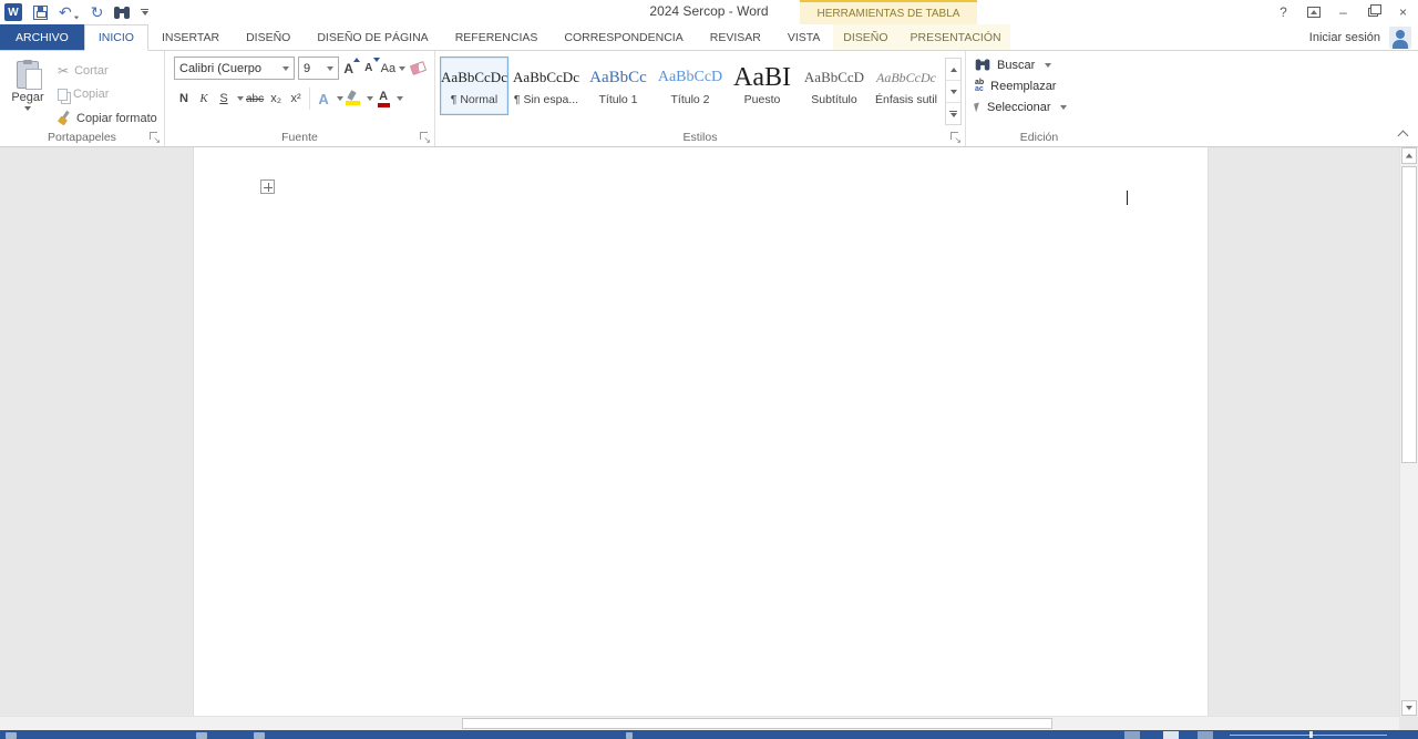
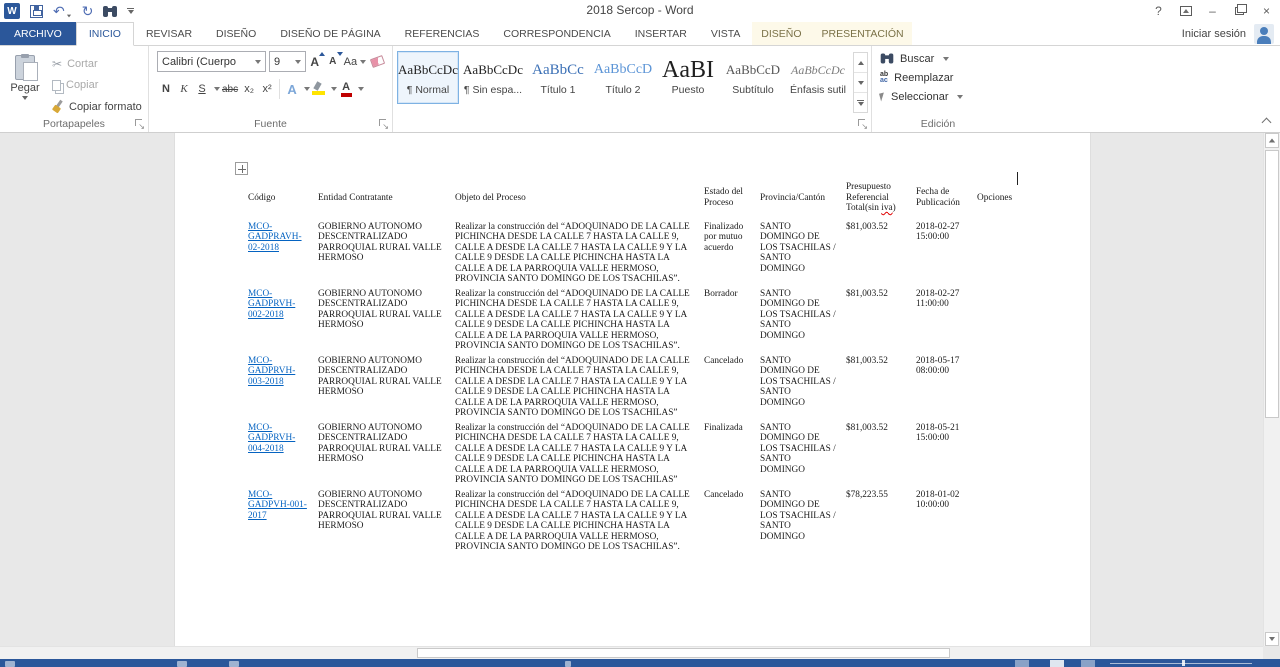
  W
  ↶
  ↻
- 2024 Sercop - Word
+ 2018 Sercop - Word
- HERRAMIENTAS DE TABLA
  ?
  –
  ×
  ARCHIVO
  INICIO
- INSERTAR
+ REVISAR
  DISEÑO
  DISEÑO DE PÁGINA
  REFERENCIAS
  CORRESPONDENCIA
- REVISAR
+ INSERTAR
  VISTA
  DISEÑO
  PRESENTACIÓN
  Iniciar sesión
  Pegar
  ✂
  Cortar
  Copiar
  Copiar formato
  Portapapeles
  Calibri (Cuerpo
  9
  A
  A
  Aa
  N
  K
  S
  abc
  x₂
  x²
  A
  A
  Fuente
  AaBbCcDc
  ¶ Normal
  AaBbCcDc
  ¶ Sin espa...
  AaBbCc
  Título 1
  AaBbCcD
  Título 2
  AaBI
  Puesto
  AaBbCcD
  Subtítulo
  AaBbCcDc
  Énfasis sutil
- Estilos
  Buscar
  Reemplazar
  Seleccionar
  Edición
+ Código	Entidad Contratante	Objeto del Proceso	Estado del Proceso	Provincia/Cantón	Presupuesto Referencial Total(sin iva)	Fecha de Publicación	Opciones
+ MCO-GADPRAVH-02-2018	GOBIERNO AUTONOMO DESCENTRALIZADO PARROQUIAL RURAL VALLE HERMOSO	Realizar la construcción del “ADOQUINADO DE LA CALLE PICHINCHA DESDE LA CALLE 7 HASTA LA CALLE 9, CALLE A DESDE LA CALLE 7 HASTA LA CALLE 9 Y LA CALLE 9 DESDE LA CALLE PICHINCHA HASTA LA CALLE A DE LA PARROQUIA VALLE HERMOSO, PROVINCIA SANTO DOMINGO DE LOS TSACHILAS”.	Finalizado por mutuo acuerdo	SANTO DOMINGO DE LOS TSACHILAS / SANTO DOMINGO	$81,003.52	2018-02-27 15:00:00
+ MCO-GADPRVH-002-2018	GOBIERNO AUTONOMO DESCENTRALIZADO PARROQUIAL RURAL VALLE HERMOSO	Realizar la construcción del “ADOQUINADO DE LA CALLE PICHINCHA DESDE LA CALLE 7 HASTA LA CALLE 9, CALLE A DESDE LA CALLE 7 HASTA LA CALLE 9 Y LA CALLE 9 DESDE LA CALLE PICHINCHA HASTA LA CALLE A DE LA PARROQUIA VALLE HERMOSO, PROVINCIA SANTO DOMINGO DE LOS TSACHILAS”.	Borrador	SANTO DOMINGO DE LOS TSACHILAS / SANTO DOMINGO	$81,003.52	2018-02-27 11:00:00
+ MCO-GADPRVH-003-2018	GOBIERNO AUTONOMO DESCENTRALIZADO PARROQUIAL RURAL VALLE HERMOSO	Realizar la construcción del “ADOQUINADO DE LA CALLE PICHINCHA DESDE LA CALLE 7 HASTA LA CALLE 9, CALLE A DESDE LA CALLE 7 HASTA LA CALLE 9 Y LA CALLE 9 DESDE LA CALLE PICHINCHA HASTA LA CALLE A DE LA PARROQUIA VALLE HERMOSO, PROVINCIA SANTO DOMINGO DE LOS TSACHILAS”	Cancelado	SANTO DOMINGO DE LOS TSACHILAS / SANTO DOMINGO	$81,003.52	2018-05-17 08:00:00
+ MCO-GADPRVH-004-2018	GOBIERNO AUTONOMO DESCENTRALIZADO PARROQUIAL RURAL VALLE HERMOSO	Realizar la construcción del “ADOQUINADO DE LA CALLE PICHINCHA DESDE LA CALLE 7 HASTA LA CALLE 9, CALLE A DESDE LA CALLE 7 HASTA LA CALLE 9 Y LA CALLE 9 DESDE LA CALLE PICHINCHA HASTA LA CALLE A DE LA PARROQUIA VALLE HERMOSO, PROVINCIA SANTO DOMINGO DE LOS TSACHILAS”	Finalizada	SANTO DOMINGO DE LOS TSACHILAS / SANTO DOMINGO	$81,003.52	2018-05-21 15:00:00
+ MCO-GADPVH-001-2017	GOBIERNO AUTONOMO DESCENTRALIZADO PARROQUIAL RURAL VALLE HERMOSO	Realizar la construcción del “ADOQUINADO DE LA CALLE PICHINCHA DESDE LA CALLE 7 HASTA LA CALLE 9, CALLE A DESDE LA CALLE 7 HASTA LA CALLE 9 Y LA CALLE 9 DESDE LA CALLE PICHINCHA HASTA LA CALLE A DE LA PARROQUIA VALLE HERMOSO, PROVINCIA SANTO DOMINGO DE LOS TSACHILAS”.	Cancelado	SANTO DOMINGO DE LOS TSACHILAS / SANTO DOMINGO	$78,223.55	2018-01-02 10:00:00
